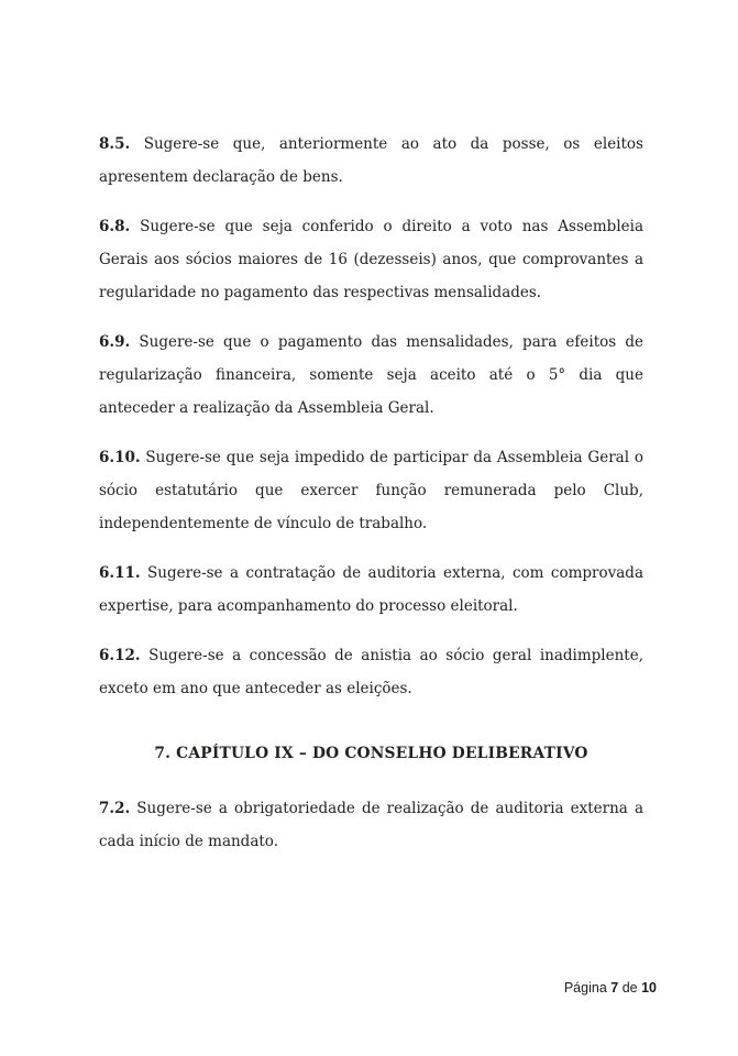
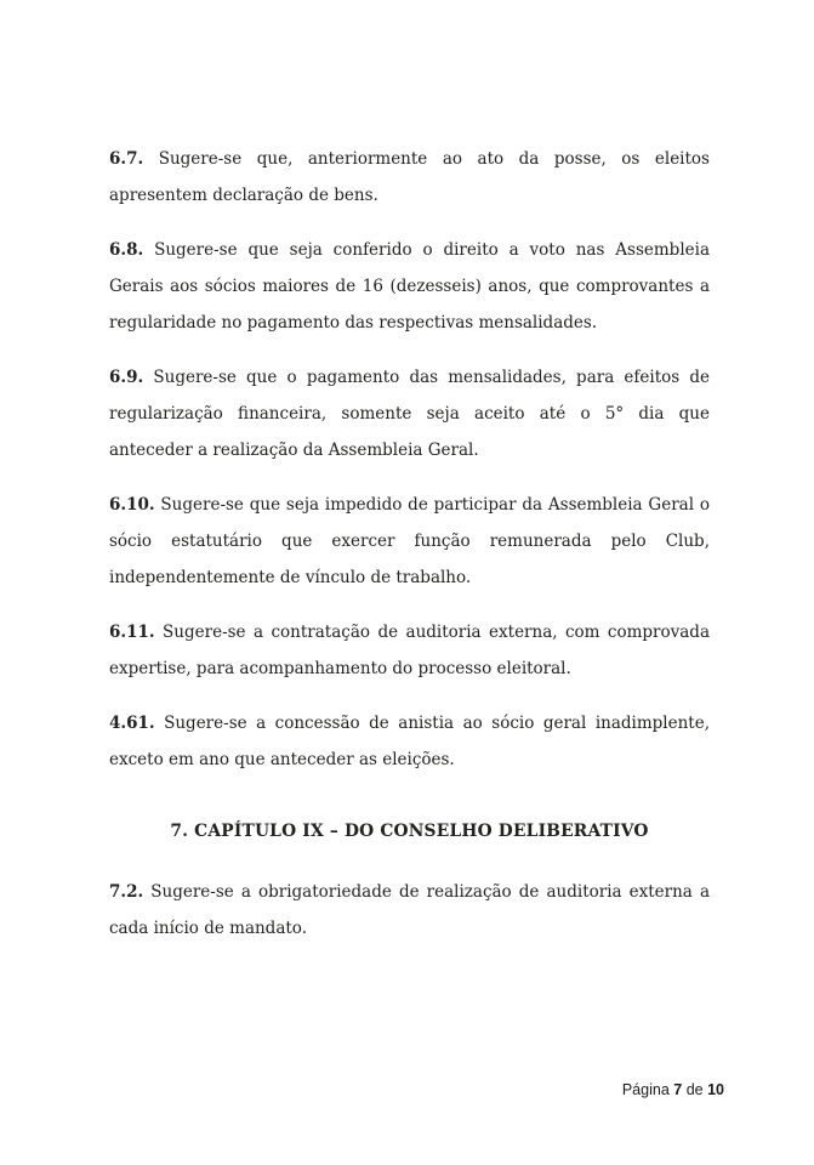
- 8.5. Sugere-se que, anteriormente ao ato da posse, os eleitos apresentem declaração de bens.
+ 6.7. Sugere-se que, anteriormente ao ato da posse, os eleitos apresentem declaração de bens.
  6.8. Sugere-se que seja conferido o direito a voto nas Assembleia Gerais aos sócios maiores de 16 (dezesseis) anos, que comprovantes a regularidade no pagamento das respectivas mensalidades.
  6.9. Sugere-se que o pagamento das mensalidades, para efeitos de regularização financeira, somente seja aceito até o 5° dia que anteceder a realização da Assembleia Geral.
  6.10. Sugere-se que seja impedido de participar da Assembleia Geral o sócio estatutário que exercer função remunerada pelo Club, independentemente de vínculo de trabalho.
  6.11. Sugere-se a contratação de auditoria externa, com comprovada expertise, para acompanhamento do processo eleitoral.
- 6.12. Sugere-se a concessão de anistia ao sócio geral inadimplente, exceto em ano que anteceder as eleições.
+ 4.61. Sugere-se a concessão de anistia ao sócio geral inadimplente, exceto em ano que anteceder as eleições.
  7. CAPÍTULO IX – DO CONSELHO DELIBERATIVO
  7.2. Sugere-se a obrigatoriedade de realização de auditoria externa a cada início de mandato.
  Página 7 de 10
